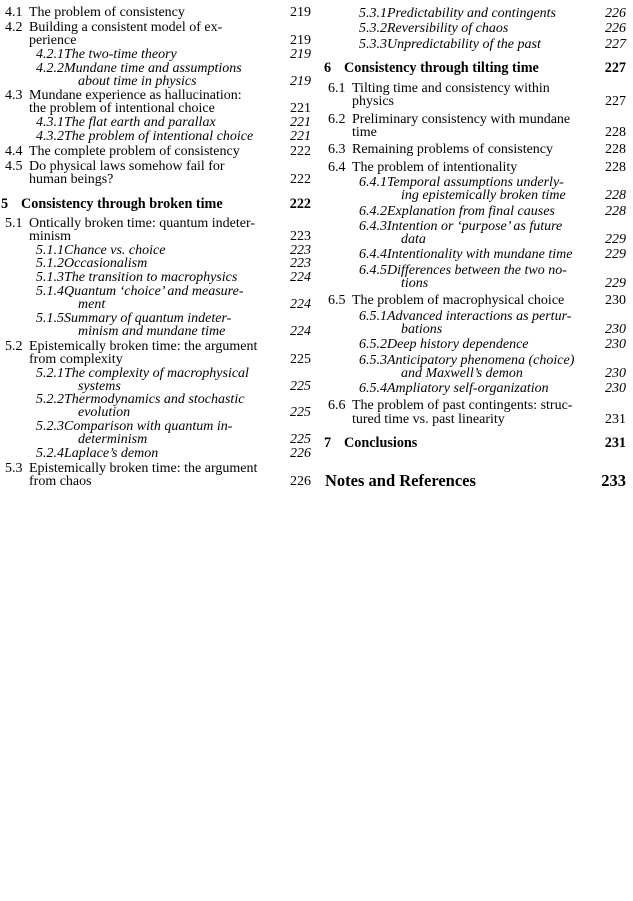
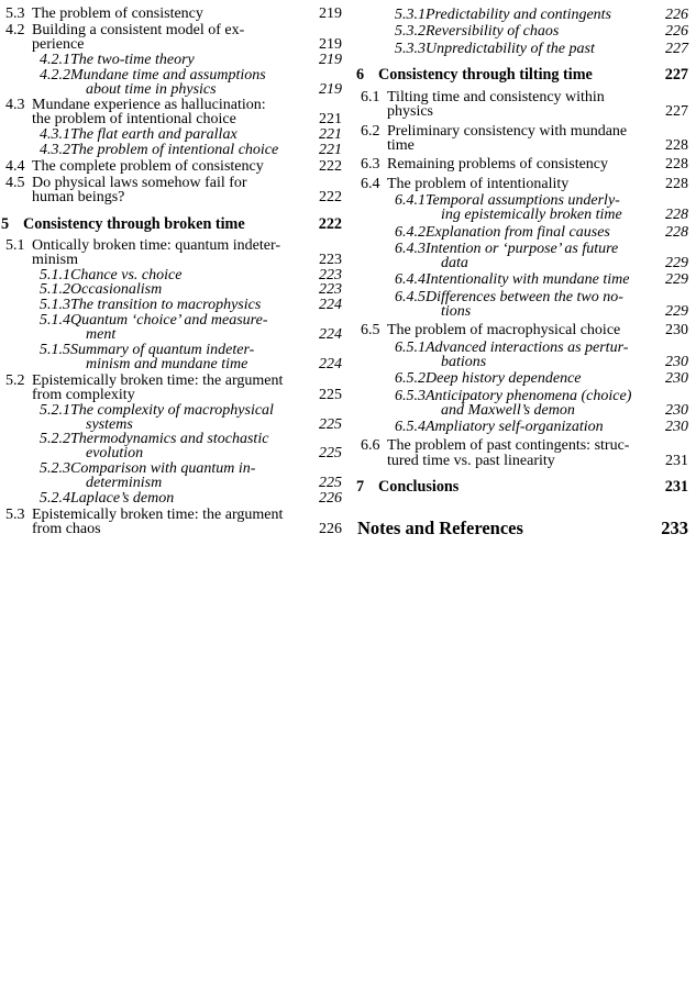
- 4.1 The problem of consistency
+ 5.3 The problem of consistency
  219
  4.2 Building a consistent model of ex-
  perience
  219
  4.2.1The two-time theory
  219
  4.2.2Mundane time and assumptions
  about time in physics
  219
  4.3 Mundane experience as hallucination:
  the problem of intentional choice
  221
  4.3.1The flat earth and parallax
  221
  4.3.2The problem of intentional choice
  221
  4.4 The complete problem of consistency
  222
  4.5 Do physical laws somehow fail for
  human beings?
  222
  5 Consistency through broken time
  222
  5.1 Ontically broken time: quantum indeter-
  minism
  223
  5.1.1Chance vs. choice
  223
  5.1.2Occasionalism
  223
  5.1.3The transition to macrophysics
  224
  5.1.4Quantum ‘choice’ and measure-
  ment
  224
  5.1.5Summary of quantum indeter-
  minism and mundane time
  224
  5.2 Epistemically broken time: the argument
  from complexity
  225
  5.2.1The complexity of macrophysical
  systems
  225
  5.2.2Thermodynamics and stochastic
  evolution
  225
  5.2.3Comparison with quantum in-
  determinism
  225
  5.2.4Laplace’s demon
  226
  5.3 Epistemically broken time: the argument
  from chaos
  226
  5.3.1Predictability and contingents
  226
  5.3.2Reversibility of chaos
  226
  5.3.3Unpredictability of the past
  227
  6 Consistency through tilting time
  227
  6.1 Tilting time and consistency within
  physics
  227
  6.2 Preliminary consistency with mundane
  time
  228
  6.3 Remaining problems of consistency
  228
  6.4 The problem of intentionality
  228
  6.4.1Temporal assumptions underly-
  ing epistemically broken time
  228
  6.4.2Explanation from final causes
  228
  6.4.3Intention or ‘purpose’ as future
  data
  229
  6.4.4Intentionality with mundane time
  229
  6.4.5Differences between the two no-
  tions
  229
  6.5 The problem of macrophysical choice
  230
  6.5.1Advanced interactions as pertur-
  bations
  230
  6.5.2Deep history dependence
  230
  6.5.3Anticipatory phenomena (choice)
  and Maxwell’s demon
  230
  6.5.4Ampliatory self-organization
  230
  6.6 The problem of past contingents: struc-
  tured time vs. past linearity
  231
  7 Conclusions
  231
  Notes and References
  233
